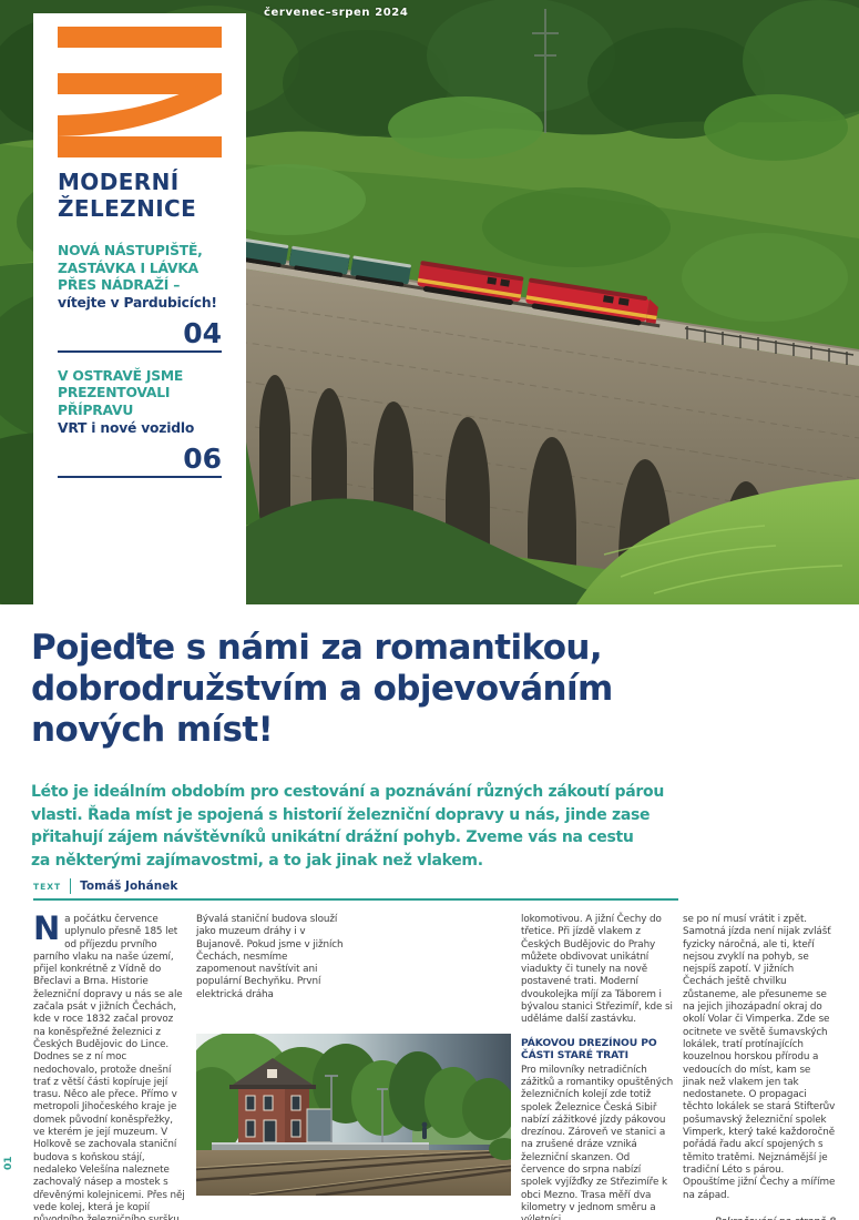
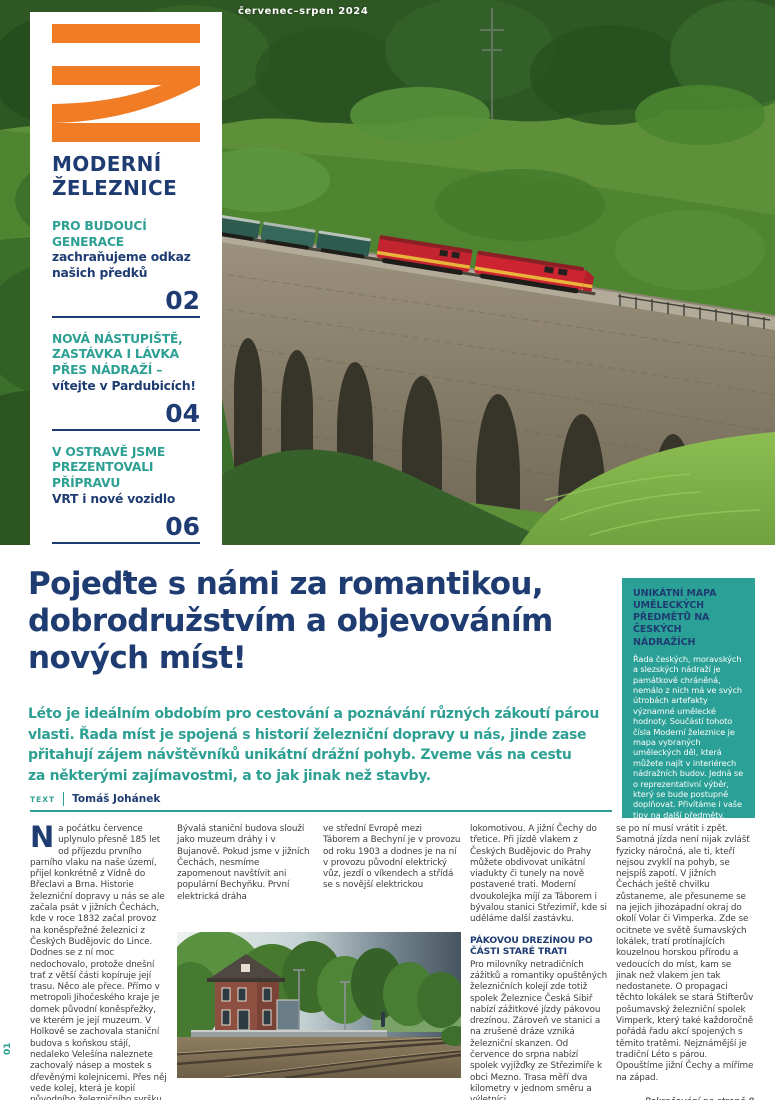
  červenec–srpen 2024
  MODERNÍ
  ŽELEZNICE
+ PRO BUDOUCÍ GENERACE
+ zachraňujeme odkaz našich předků
+ 02
  NOVÁ NÁSTUPIŠTĚ, ZASTÁVKA I LÁVKA PŘES NÁDRAŽÍ –
  vítejte v Pardubicích!
  04
  V OSTRAVĚ JSME PREZENTOVALI PŘÍPRAVU
  VRT i nové vozidlo
  06
  Pojeďte s námi za romantikou,
  dobrodružstvím a objevováním
  nových míst!
  Léto je ideálním obdobím pro cestování a poznávání různých zákoutí párou
  vlasti. Řada míst je spojená s historií železniční dopravy u nás, jinde zase
  přitahují zájem návštěvníků unikátní drážní pohyb. Zveme vás na cestu
- za některými zajímavostmi, a to jak jinak než vlakem.
+ za některými zajímavostmi, a to jak jinak než stavby.
  TEXT
  Tomáš Johánek
+ UNIKÁTNÍ MAPA UMĚLECKÝCH PŘEDMĚTŮ NA ČESKÝCH NÁDRAŽÍCH
+ Řada českých, moravských a slezských nádraží je památkově chráněná, nemálo z nich má ve svých útrobách artefakty významné umělecké hodnoty. Součástí tohoto čísla Moderní železnice je mapa vybraných uměleckých děl, která můžete najít v interiérech nádražních budov. Jedná se o reprezentativní výběr, který se bude postupně doplňovat. Přivítáme i vaše tipy na další předměty.
  N
  a počátku července uplynulo přesně 185 let od příjezdu prvního parního vlaku na naše území, přijel konkrétně z Vídně do Břeclavi a Brna. Historie železniční dopravy u nás se ale začala psát v jižních Čechách, kde v roce 1832 začal provoz na koněspřežné železnici z Českých Budějovic do Lince. Dodnes se z ní moc nedochovalo, protože dnešní trať z větší části kopíruje její trasu. Něco ale přece. Přímo v metropoli Jihočeského kraje je domek původní koněspřežky, ve kterém je její muzeum. V Holkově se zachovala staniční budova s koňskou stájí, nedaleko Velešína naleznete zachovalý násep a mostek s dřevěnými kolejnicemi. Přes něj vede kolej, která je kopií
  Bývalá staniční budova slouží jako muzeum dráhy i v Bujanově. Pokud jsme v jižních Čechách, nesmíme zapomenout navštívit ani populární Bechyňku. První elektrická dráha
+ ve střední Evropě mezi Táborem a Bechyní je v provozu od roku 1903 a dodnes je na ní v provozu původní elektrický vůz, jezdí o víkendech a střídá se s novější elektrickou
  lokomotivou. A jižní Čechy do třetice. Při jízdě vlakem z Českých Budějovic do Prahy můžete obdivovat unikátní viadukty či tunely na nově postavené trati. Moderní dvoukolejka míjí za Táborem i bývalou stanici Střezimíř, kde si uděláme další zastávku.
  PÁKOVOU DREZÍNOU PO ČÁSTI STARÉ TRATI
  Pro milovníky netradičních zážitků a romantiky opuštěných železničních kolejí zde totiž spolek Železnice Česká Sibiř nabízí zážitkové jízdy pákovou drezínou. Zároveň ve stanici a na zrušené dráze vzniká železniční skanzen. Od července do srpna nabízí spolek vyjížďky ze Střezimíře k obci Mezno. Trasa měří dva kilometry v jednom směru a
  se po ní musí vrátit i zpět. Samotná jízda není nijak zvlášť fyzicky náročná, ale ti, kteří nejsou zvyklí na pohyb, se nejspíš zapotí. V jižních Čechách ještě chvilku zůstaneme, ale přesuneme se na jejich jihozápadní okraj do okolí Volar či Vimperka. Zde se ocitnete ve světě šumavských lokálek, tratí protínajících kouzelnou horskou přírodu a vedoucích do míst, kam se jinak než vlakem jen tak nedostanete. O propagaci těchto lokálek se stará Stifterův pošumavský železniční spolek Vimperk, který také každoročně pořádá řadu akcí spojených s těmito tratěmi. Nejznámější je tradiční Léto s párou. Opouštíme jižní Čechy a míříme na západ.
